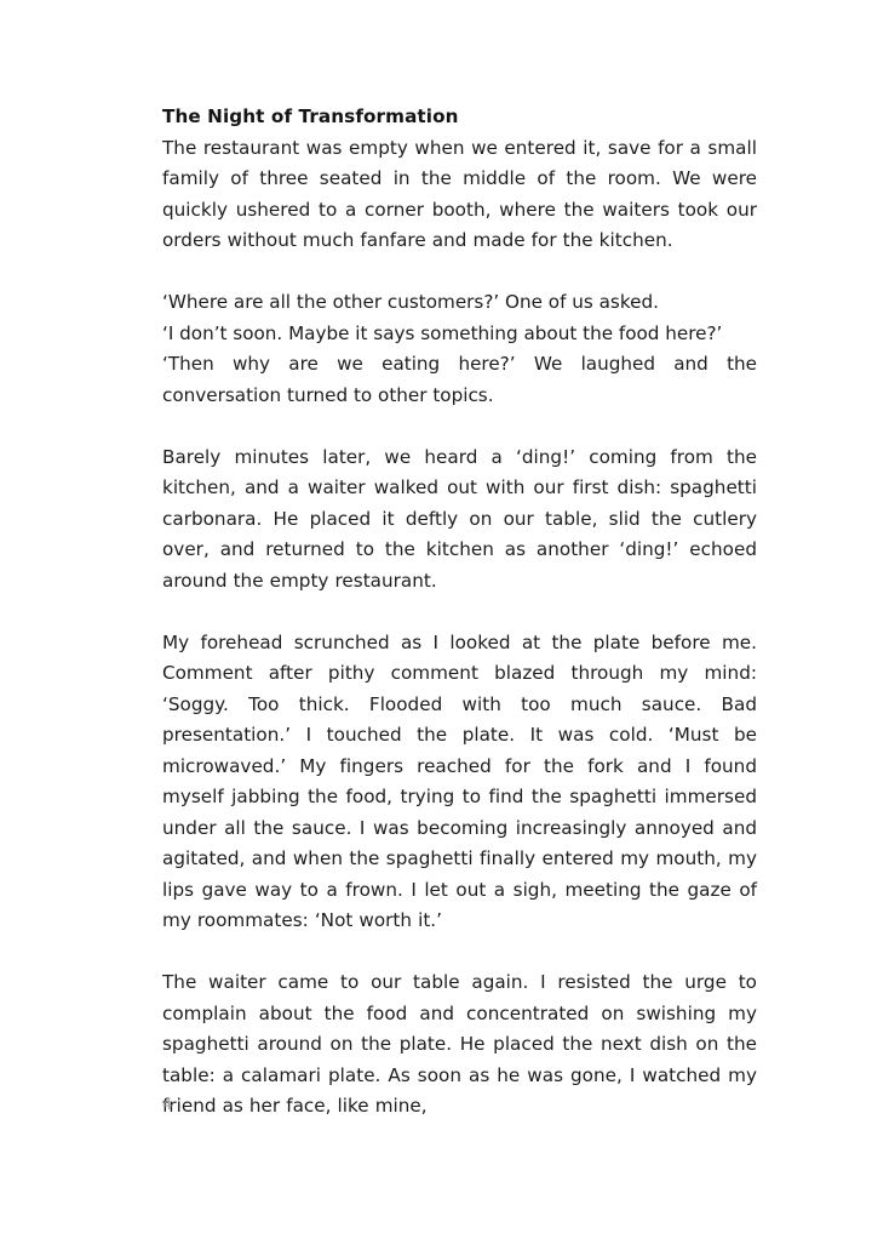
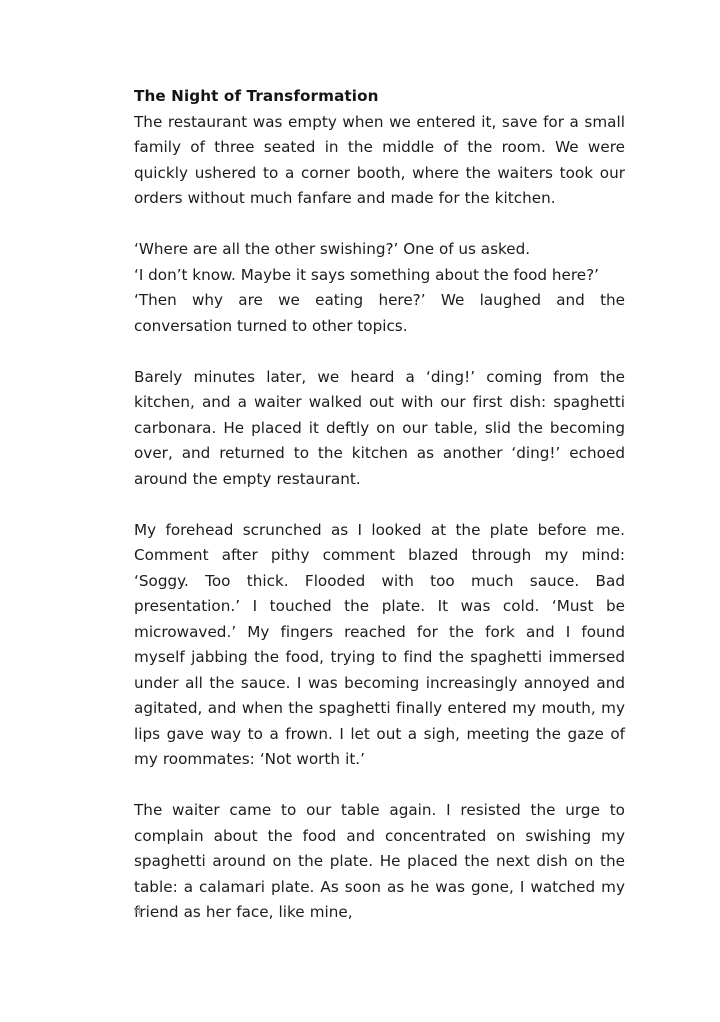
  The Night of Transformation
  The restaurant was empty when we entered it, save for a small family of three seated in the middle of the room. We were quickly ushered to a corner booth, where the waiters took our orders without much fanfare and made for the kitchen.
- ‘Where are all the other customers?’ One of us asked.
+ ‘Where are all the other swishing?’ One of us asked.
- ‘I don’t soon. Maybe it says something about the food here?’
+ ‘I don’t know. Maybe it says something about the food here?’
  ‘Then why are we eating here?’ We laughed and the conversation turned to other topics.
- Barely minutes later, we heard a ‘ding!’ coming from the kitchen, and a waiter walked out with our first dish: spaghetti carbonara. He placed it deftly on our table, slid the cutlery over, and returned to the kitchen as another ‘ding!’ echoed around the empty restaurant.
+ Barely minutes later, we heard a ‘ding!’ coming from the kitchen, and a waiter walked out with our first dish: spaghetti carbonara. He placed it deftly on our table, slid the becoming over, and returned to the kitchen as another ‘ding!’ echoed around the empty restaurant.
  My forehead scrunched as I looked at the plate before me. Comment after pithy comment blazed through my mind: ‘Soggy. Too thick. Flooded with too much sauce. Bad presentation.’ I touched the plate. It was cold. ‘Must be microwaved.’ My fingers reached for the fork and I found myself jabbing the food, trying to find the spaghetti immersed under all the sauce. I was becoming increasingly annoyed and agitated, and when the spaghetti finally entered my mouth, my lips gave way to a frown. I let out a sigh, meeting the gaze of my roommates: ‘Not worth it.’
  The waiter came to our table again. I resisted the urge to complain about the food and concentrated on swishing my spaghetti around on the plate. He placed the next dish on the table: a calamari plate. As soon as he was gone, I watched my friend as her face, like mine,
  4
